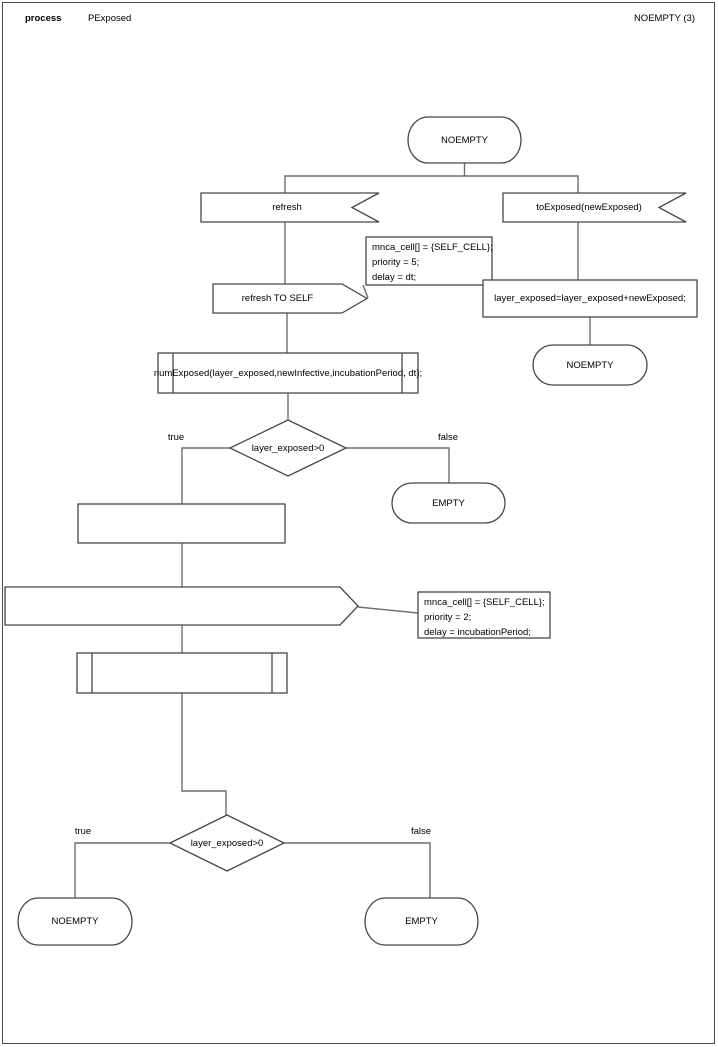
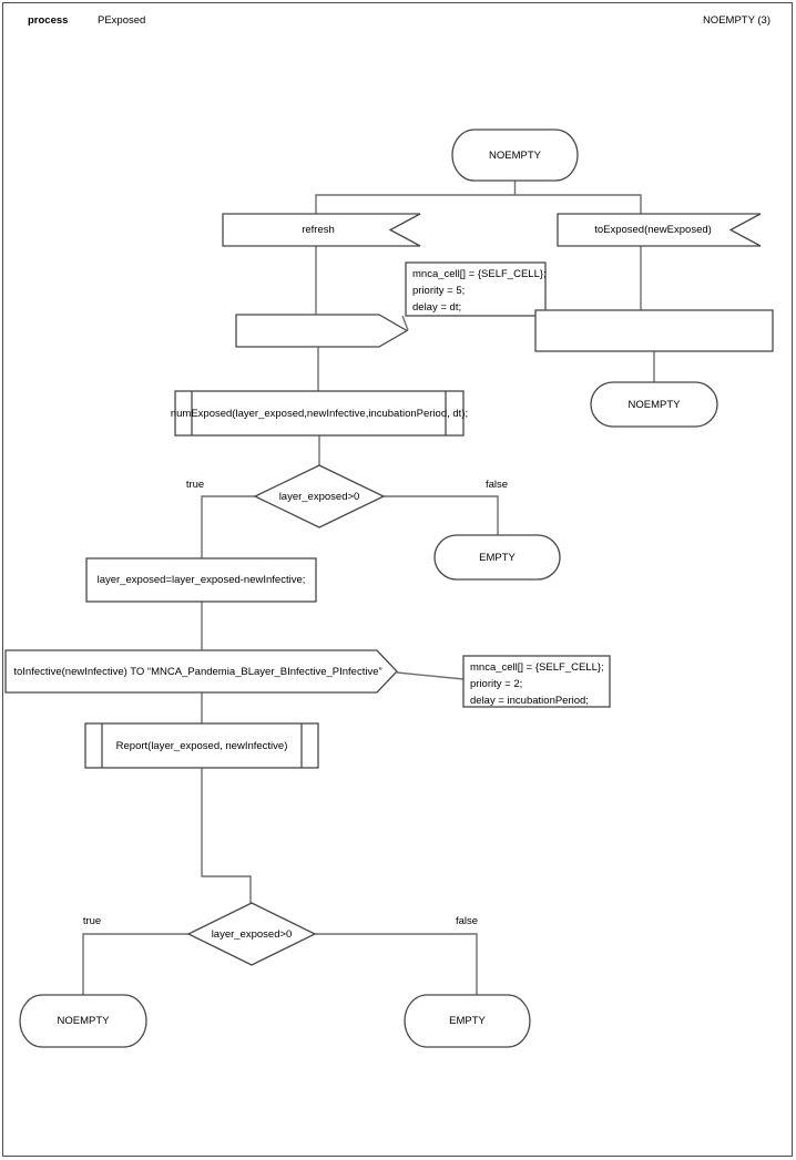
  process
  PExposed
  NOEMPTY (3)
  NOEMPTY
  refresh
  toExposed(newExposed)
  mnca_cell[] = {SELF_CELL};
  priority = 5;
  delay = dt;
- refresh TO SELF
- layer_exposed=layer_exposed+newExposed;
  NOEMPTY
  numExposed(layer_exposed,newInfective,incubationPeriod, dt);
  layer_exposed>0
  true
  false
  EMPTY
+ layer_exposed=layer_exposed-newInfective;
+ toInfective(newInfective) TO “MNCA_Pandemia_BLayer_BInfective_PInfective”
  mnca_cell[] = {SELF_CELL};
  priority = 2;
  delay = incubationPeriod;
+ Report(layer_exposed, newInfective)
  layer_exposed>0
  true
  false
  NOEMPTY
  EMPTY
